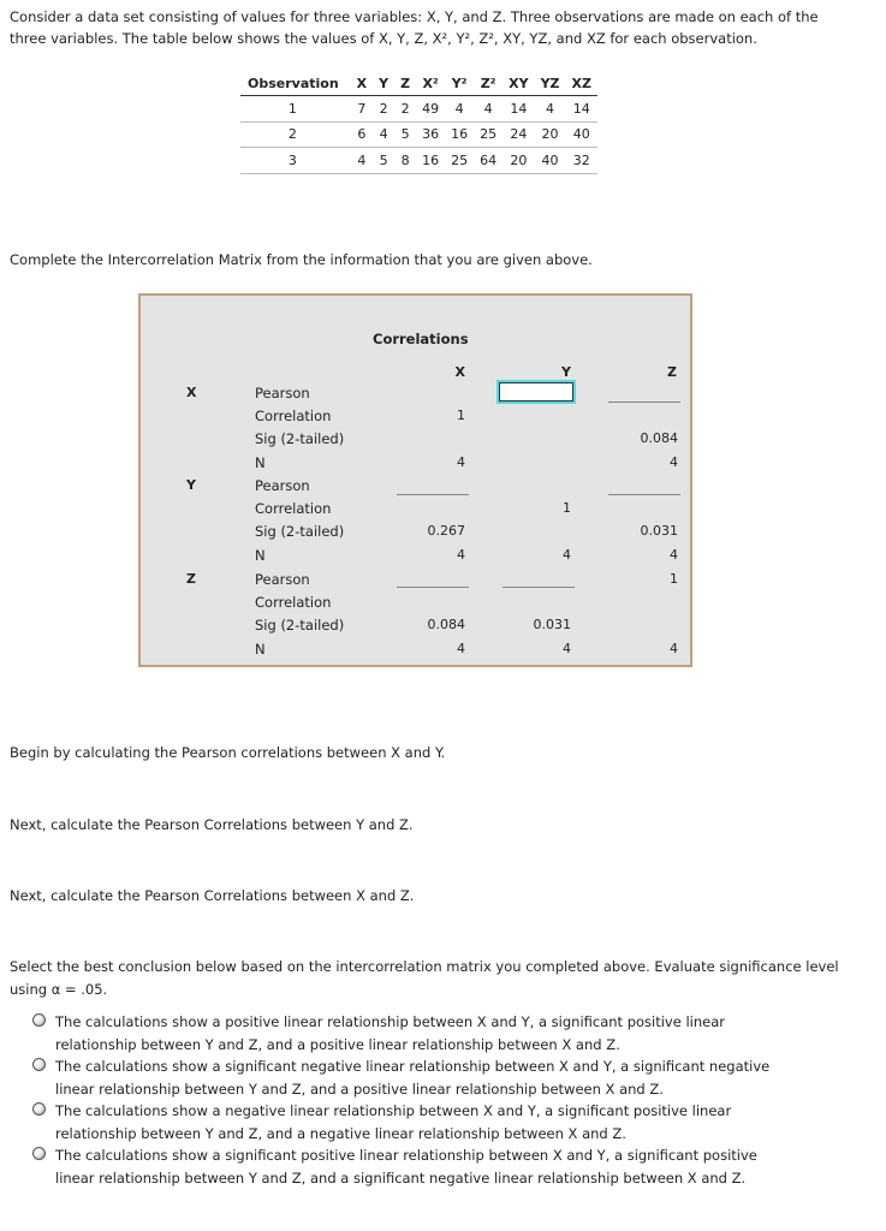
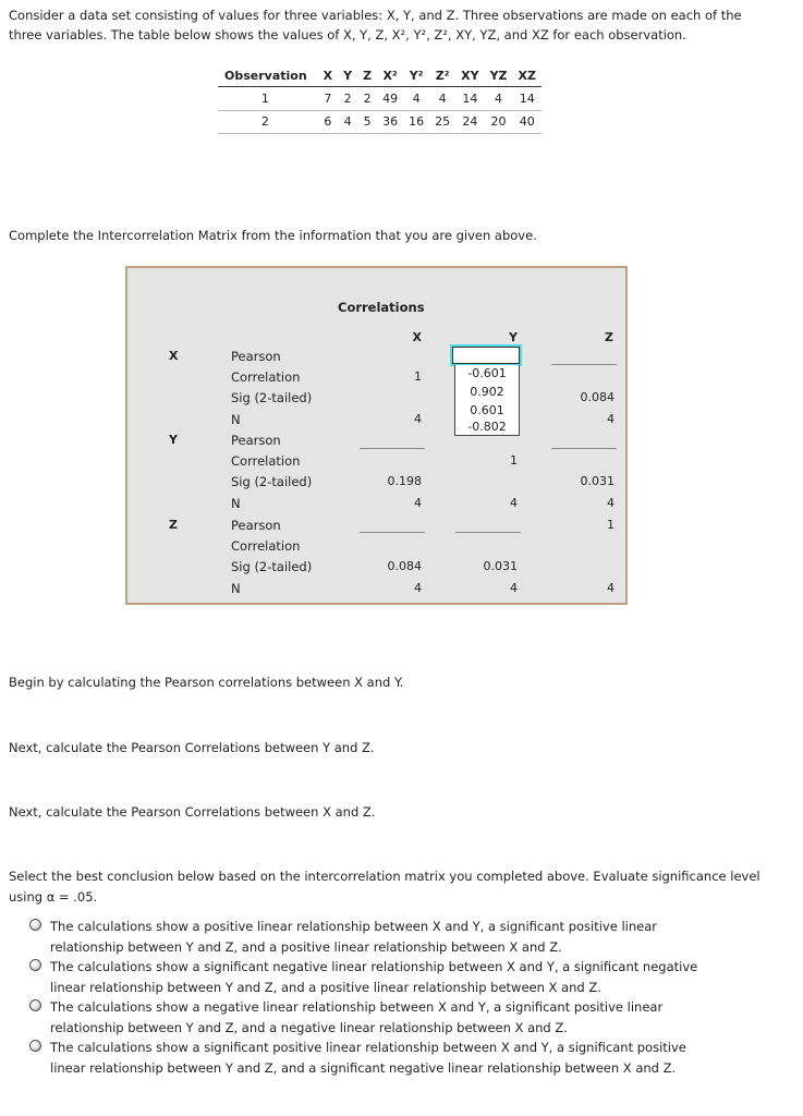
  Consider a data set consisting of values for three variables: X, Y, and Z. Three observations are made on each of the
  three variables. The table below shows the values of X, Y, Z, X², Y², Z², XY, YZ, and XZ for each observation.
  Observation	X	Y	Z	X²	Y²	Z²	XY	YZ	XZ
  1	7	2	2	49	4	4	14	4	14
  2	6	4	5	36	16	25	24	20	40
- 3	4	5	8	16	25	64	20	40	32
  Complete the Intercorrelation Matrix from the information that you are given above.
  Correlations
  X
  Y
  Z
  X
  Pearson
  Correlation
  Sig (2-tailed)
  N
  1
  4
  0.084
  4
+ -0.601
+ 0.902
+ 0.601
+ -0.802
  Y
  Pearson
  Correlation
  Sig (2-tailed)
  N
- 0.267
+ 0.198
  4
  1
  4
  0.031
  4
  Z
  Pearson
  Correlation
  Sig (2-tailed)
  N
  0.084
  4
  0.031
  4
  1
  4
  Begin by calculating the Pearson correlations between X and Y.
  Next, calculate the Pearson Correlations between Y and Z.
  Next, calculate the Pearson Correlations between X and Z.
  Select the best conclusion below based on the intercorrelation matrix you completed above. Evaluate significance level
  using α = .05.
  The calculations show a positive linear relationship between X and Y, a significant positive linear relationship between Y and Z, and a positive linear relationship between X and Z.
  The calculations show a significant negative linear relationship between X and Y, a significant negative linear relationship between Y and Z, and a positive linear relationship between X and Z.
  The calculations show a negative linear relationship between X and Y, a significant positive linear relationship between Y and Z, and a negative linear relationship between X and Z.
  The calculations show a significant positive linear relationship between X and Y, a significant positive linear relationship between Y and Z, and a significant negative linear relationship between X and Z.
